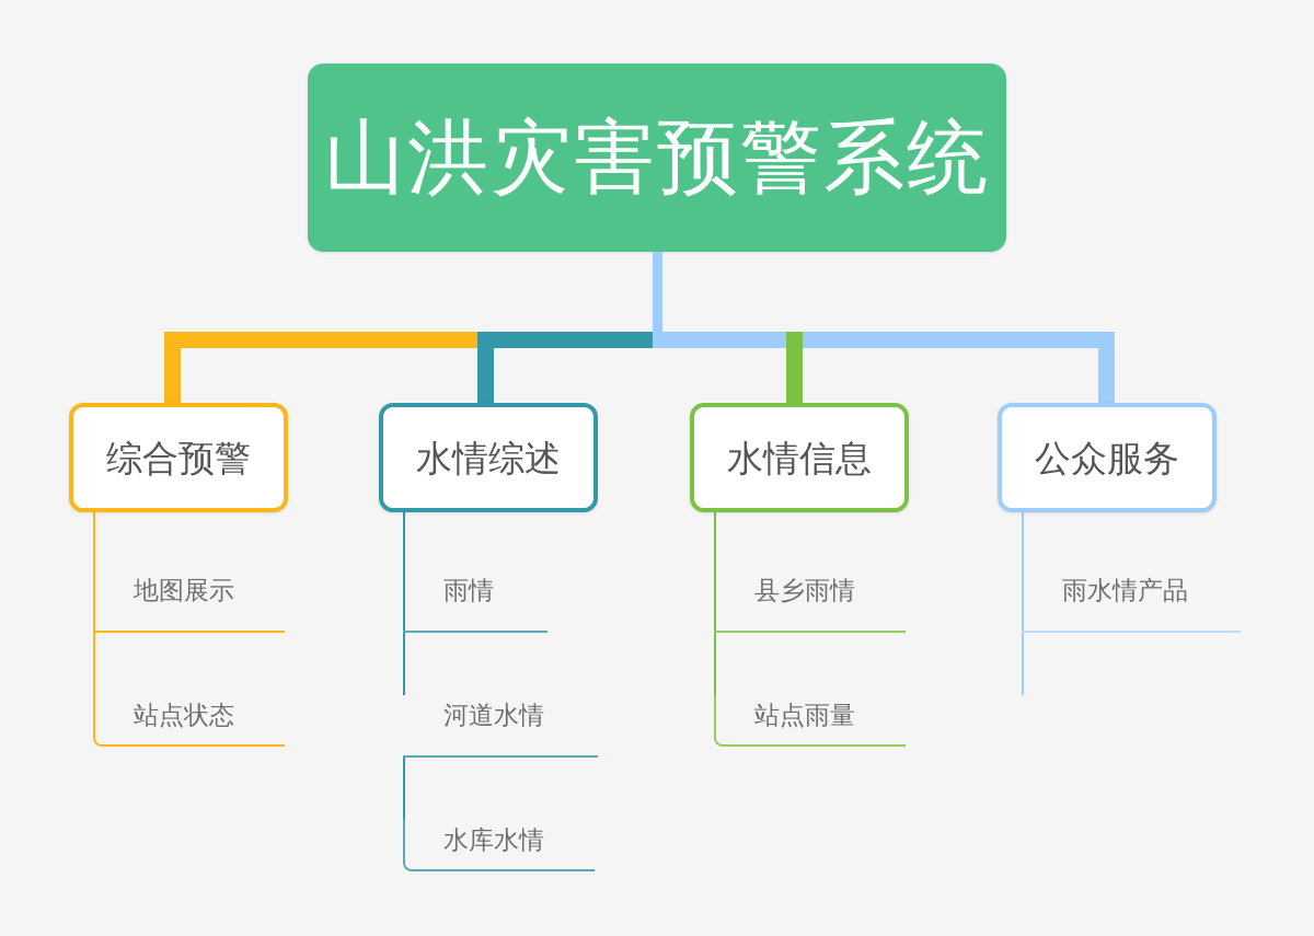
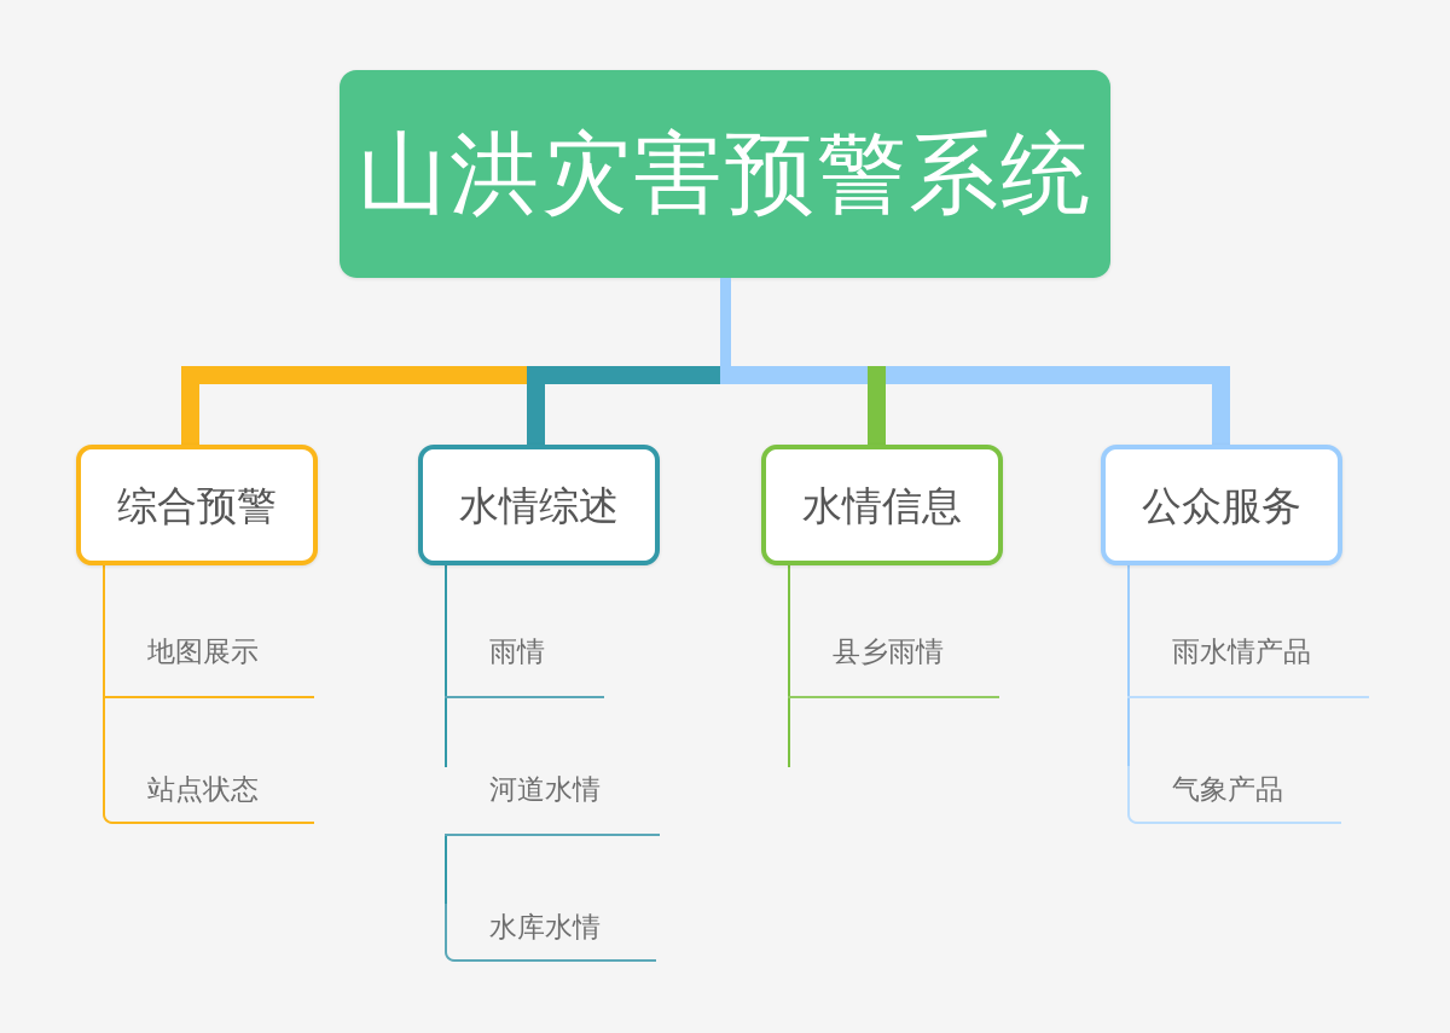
  山洪灾害预警系统
  综合预警
  地图展示
  站点状态
  水情综述
  雨情
  河道水情
  水库水情
  水情信息
  县乡雨情
- 站点雨量
  公众服务
  雨水情产品
+ 气象产品
